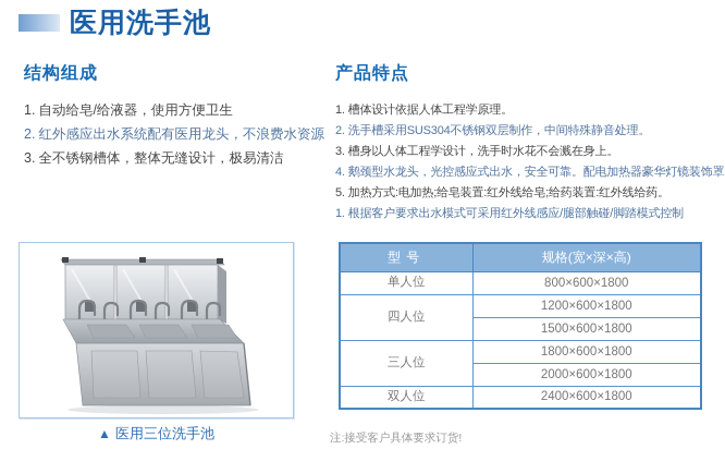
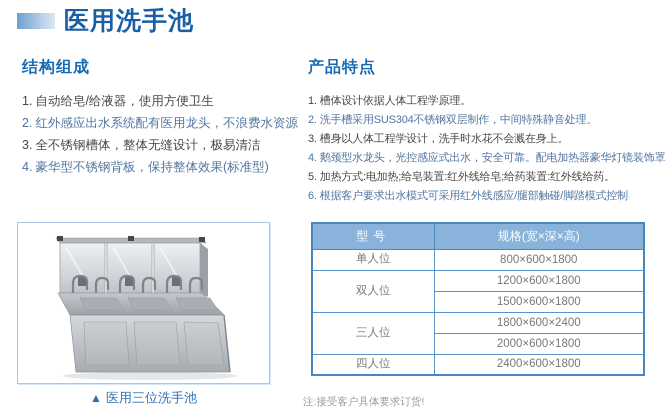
  医用洗手池
  结构组成
  1. 自动给皂/给液器，使用方便卫生
  2. 红外感应出水系统配有医用龙头，不浪费水资源
  3. 全不锈钢槽体，整体无缝设计，极易清洁
+ 4. 豪华型不锈钢背板，保持整体效果(标准型)
  产品特点
  1. 槽体设计依据人体工程学原理。
  2. 洗手槽采用SUS304不锈钢双层制作，中间特殊静音处理。
  3. 槽身以人体工程学设计，洗手时水花不会溅在身上。
  4. 鹅颈型水龙头，光控感应式出水，安全可靠。配电加热器豪华灯镜装饰罩
  5. 加热方式:电加热;给皂装置:红外线给皂;给药装置:红外线给药。
- 1. 根据客户要求出水模式可采用红外线感应/腿部触碰/脚踏模式控制
+ 6. 根据客户要求出水模式可采用红外线感应/腿部触碰/脚踏模式控制
  ▲ 医用三位洗手池
  型号	规格(宽×深×高)
  单人位	800×600×1800
- 四人位	1200×600×1800
+ 双人位	1200×600×1800
  1500×600×1800
- 三人位	1800×600×1800
+ 三人位	1800×600×2400
  2000×600×1800
- 双人位	2400×600×1800
+ 四人位	2400×600×1800
  注:接受客户具体要求订货!
